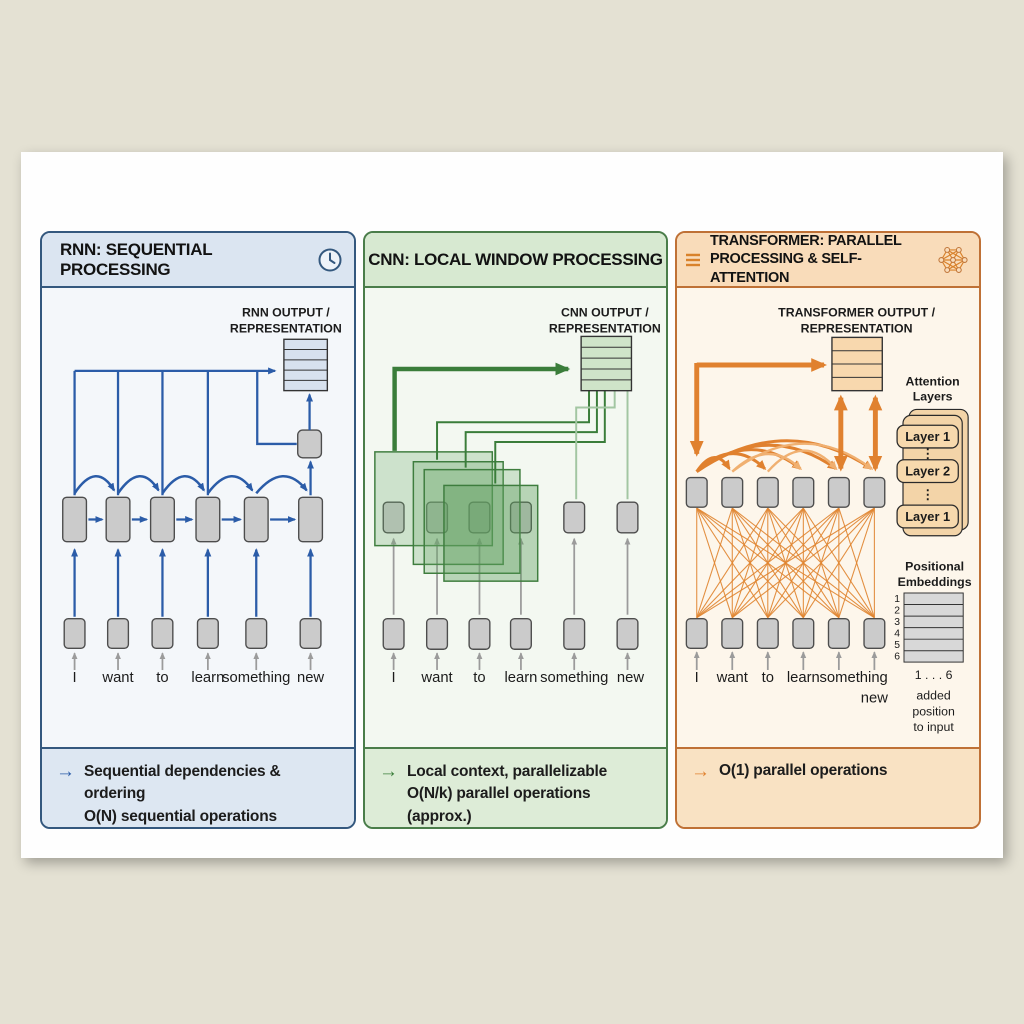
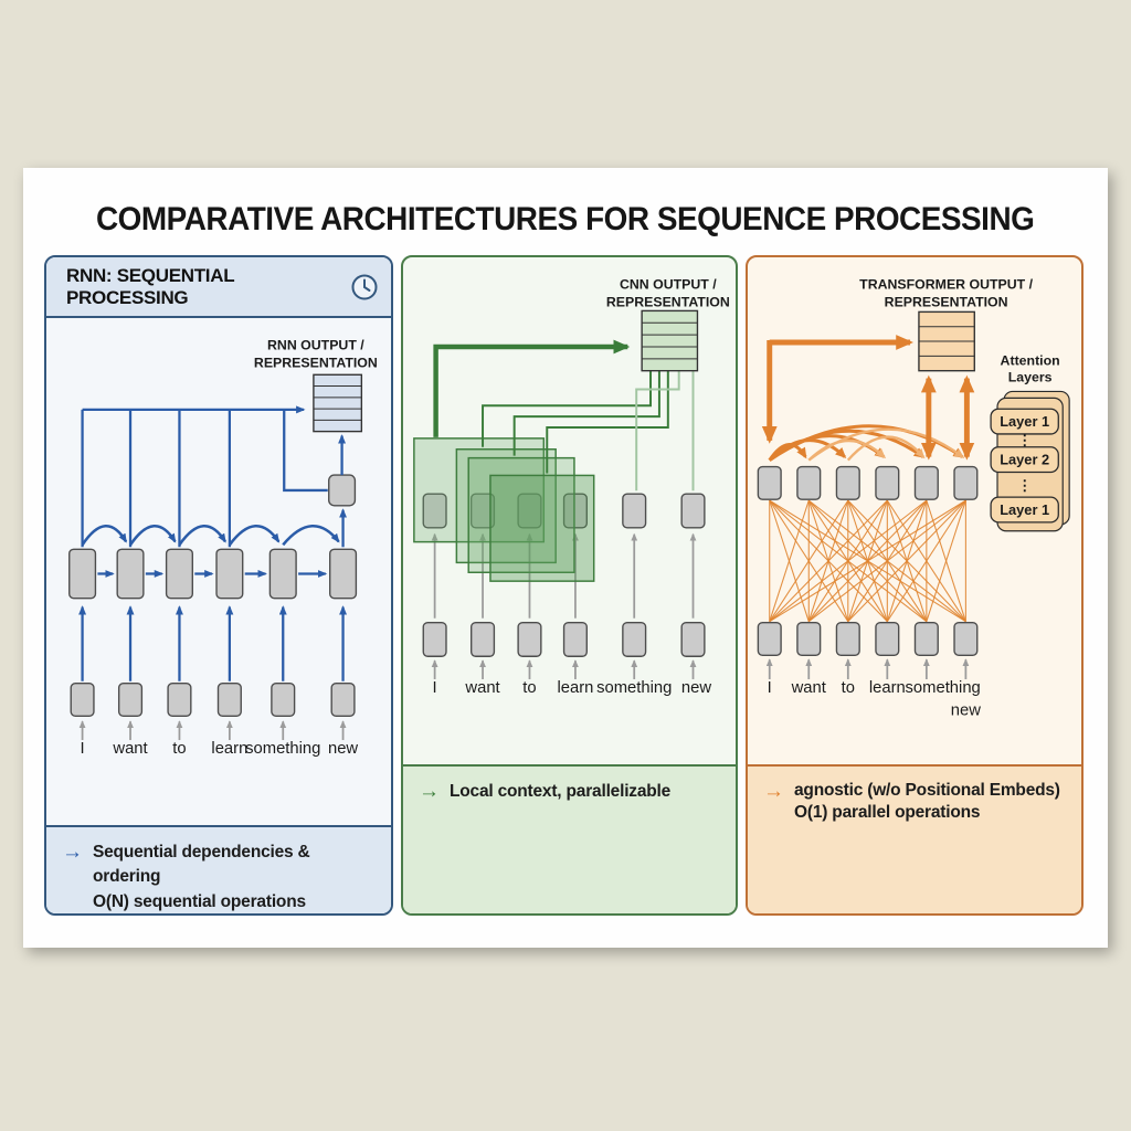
+ COMPARATIVE ARCHITECTURES FOR SEQUENCE PROCESSING
  RNN: SEQUENTIAL PROCESSING
  RNN OUTPUT /
  REPRESENTATION
  I
  want
  to
  learn
  something
  new
  →
  Sequential dependencies & ordering
  O(N) sequential operations
- CNN: LOCAL WINDOW PROCESSING
  CNN OUTPUT /
  REPRESENTATION
  I
  want
  to
  learn
  something
  new
  →
  Local context, parallelizable
- O(N/k) parallel operations (approx.)
- TRANSFORMER: PARALLEL
- PROCESSING & SELF-ATTENTION
  TRANSFORMER OUTPUT /
  REPRESENTATION
  Attention
  Layers
  Layer 1
  ⋮
  Layer 2
  ⋮
  Layer 1
- Positional
- Embeddings
- 1
- 2
- 3
- 4
- 5
- 6
- 1 . . . 6
- added
- position
- to input
  I
  want
  to
  learn
  something
  new
  →
+ agnostic (w/o Positional Embeds)
  O(1) parallel operations
